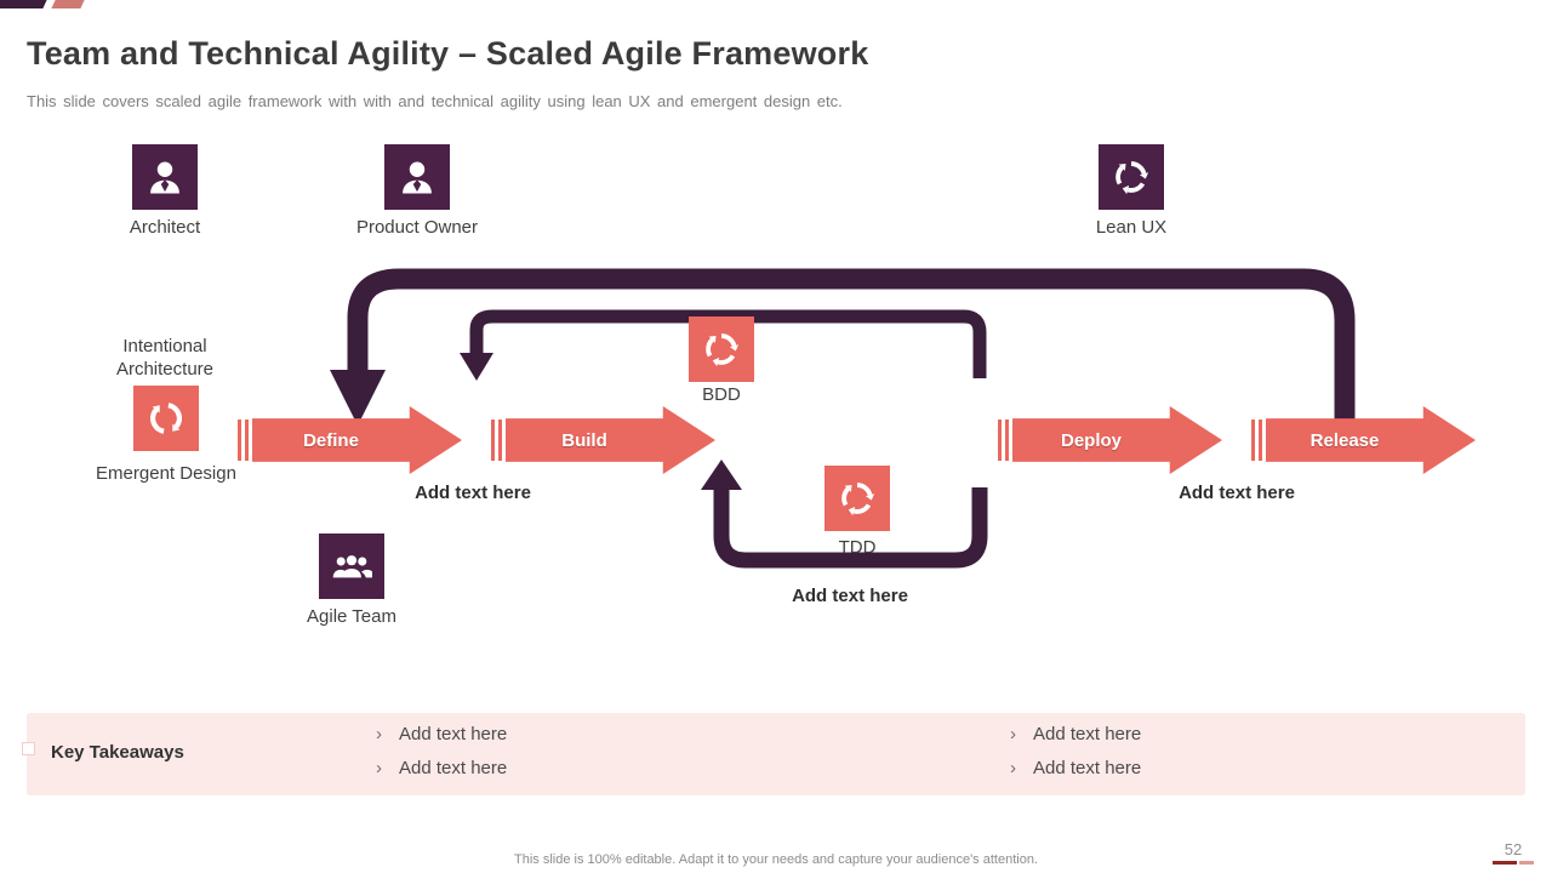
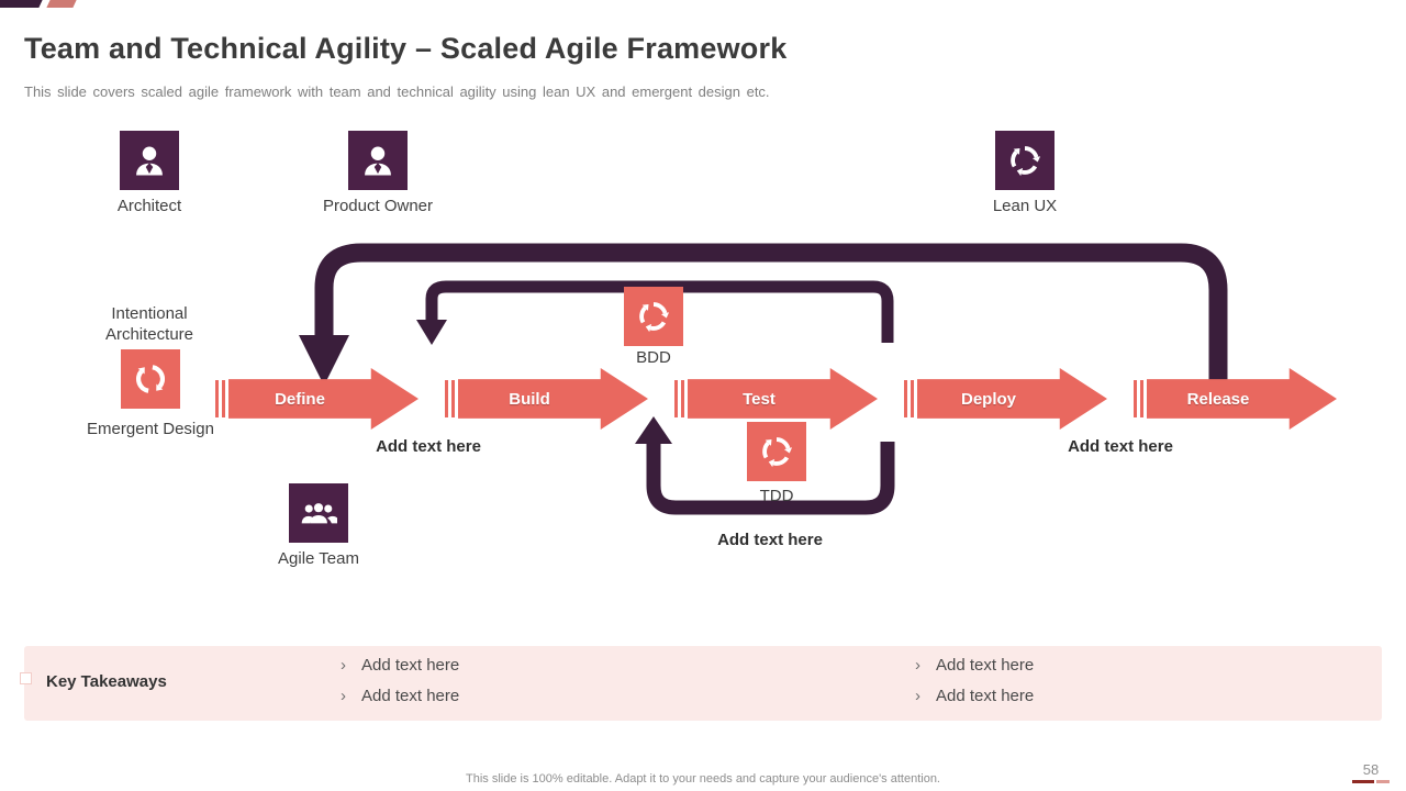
  Team and Technical Agility – Scaled Agile Framework
- This slide covers scaled agile framework with with and technical agility using lean UX and emergent design etc.
+ This slide covers scaled agile framework with team and technical agility using lean UX and emergent design etc.
  Architect
  Product Owner
  Lean UX
  Intentional Architecture
  Emergent Design
  BDD
  TDD
  Agile Team
  Define
  Build
+ Test
  Deploy
  Release
  Add text here
  Add text here
  Add text here
  Key Takeaways
  ›
  Add text here
  ›
  Add text here
  ›
  Add text here
  ›
  Add text here
  This slide is 100% editable. Adapt it to your needs and capture your audience's attention.
- 52
+ 58
